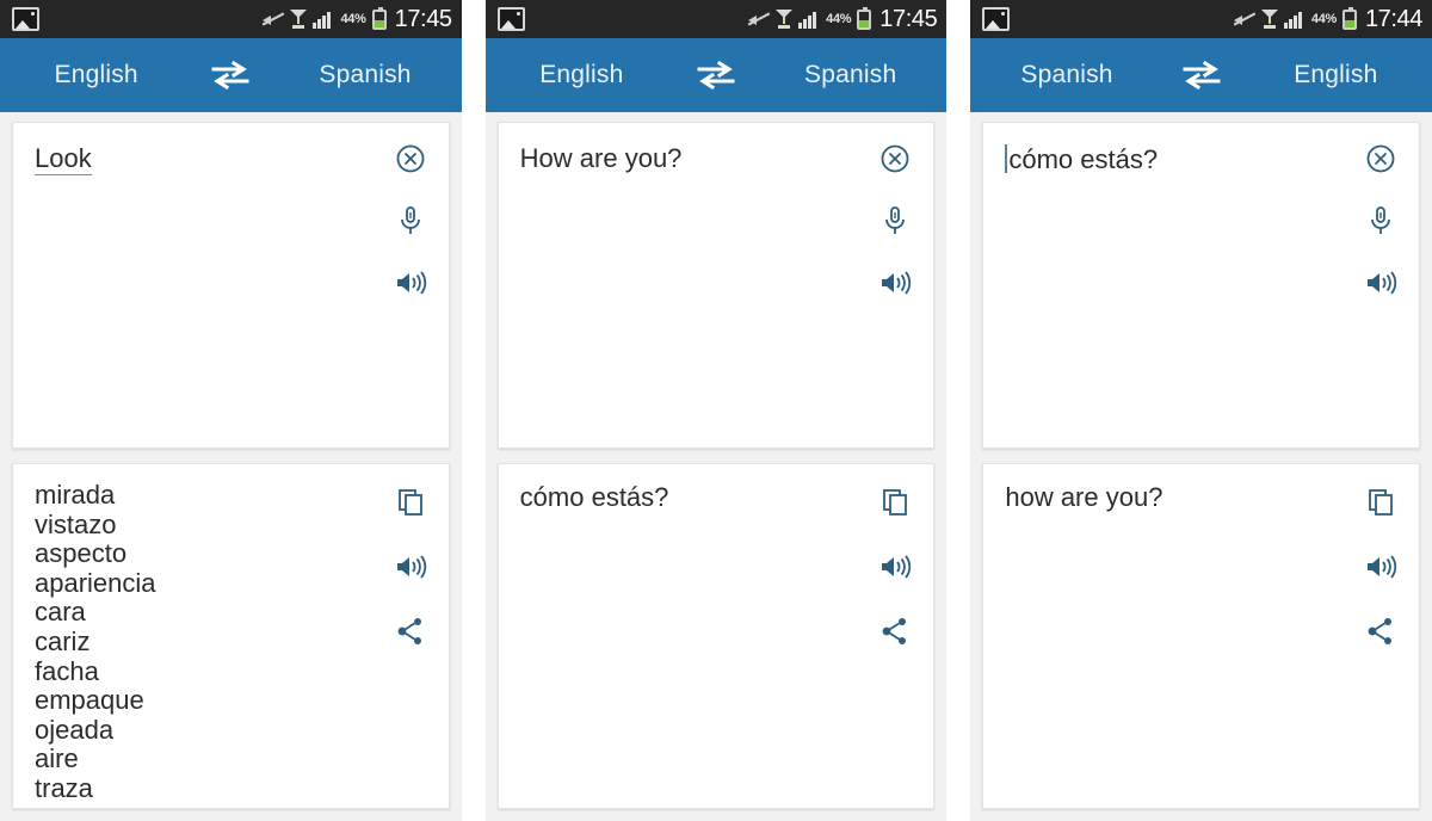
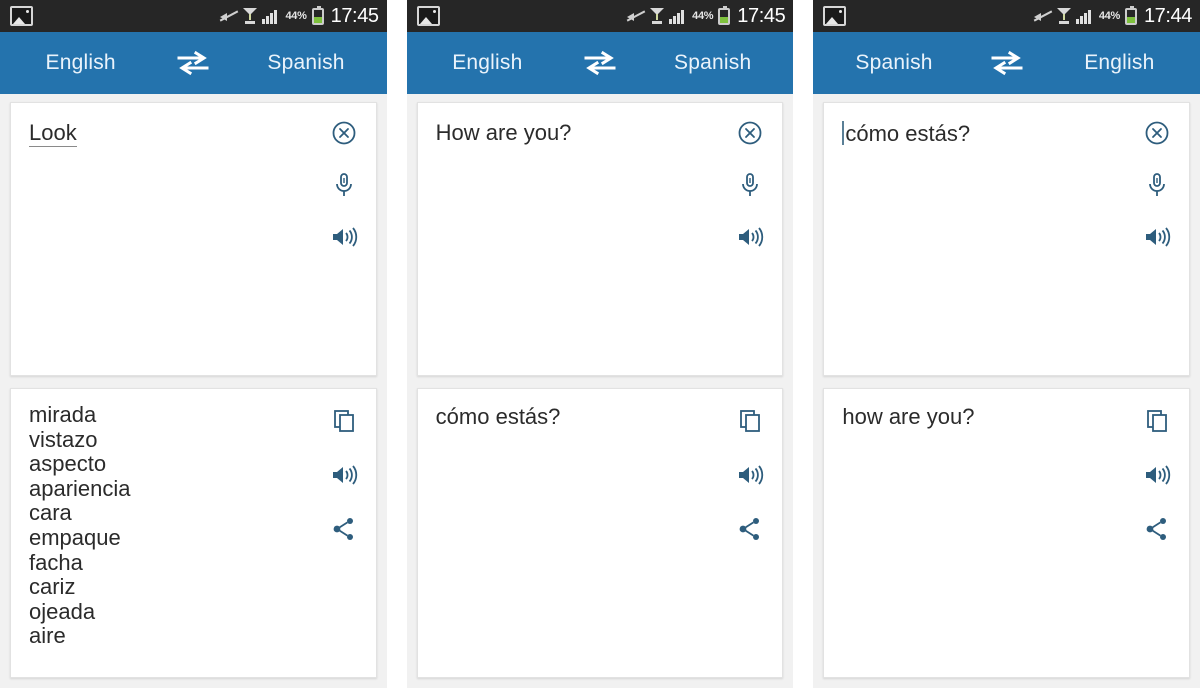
  44%
  17:45
  English
  Spanish
  Look
  mirada
  vistazo
  aspecto
  apariencia
  cara
- cariz
+ empaque
  facha
- empaque
+ cariz
  ojeada
  aire
- traza
  44%
  17:45
  English
  Spanish
  How are you?
  cómo estás?
  44%
  17:44
  Spanish
  English
  cómo estás?
  how are you?
